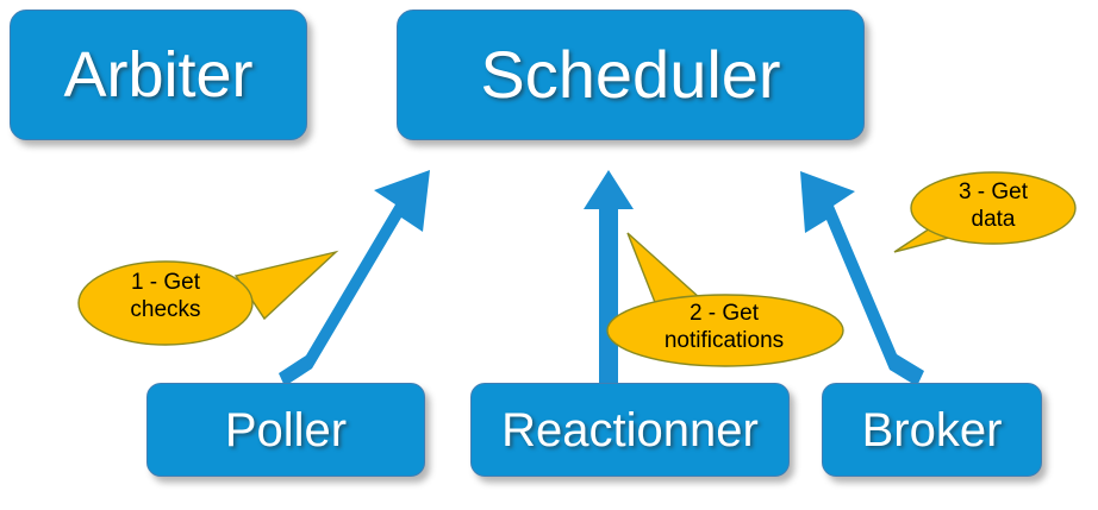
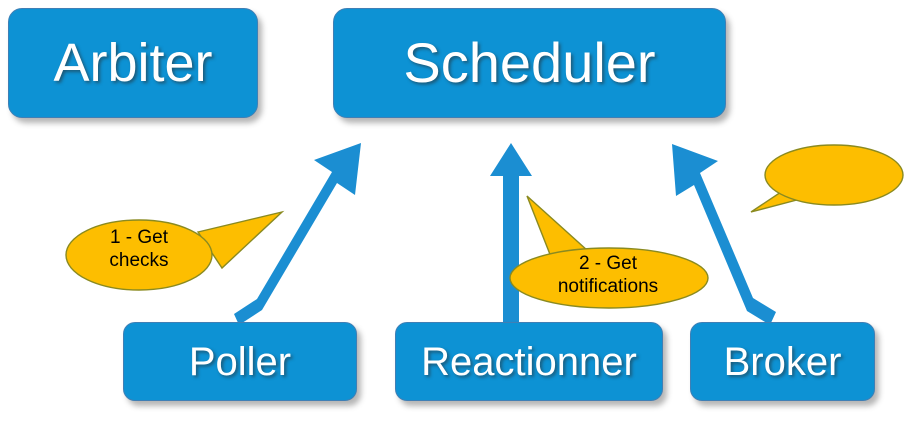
  Arbiter
  Scheduler
  Poller
  Reactionner
  Broker
  1 - Get
  checks
  2 - Get
  notifications
- 3 - Get
- data
